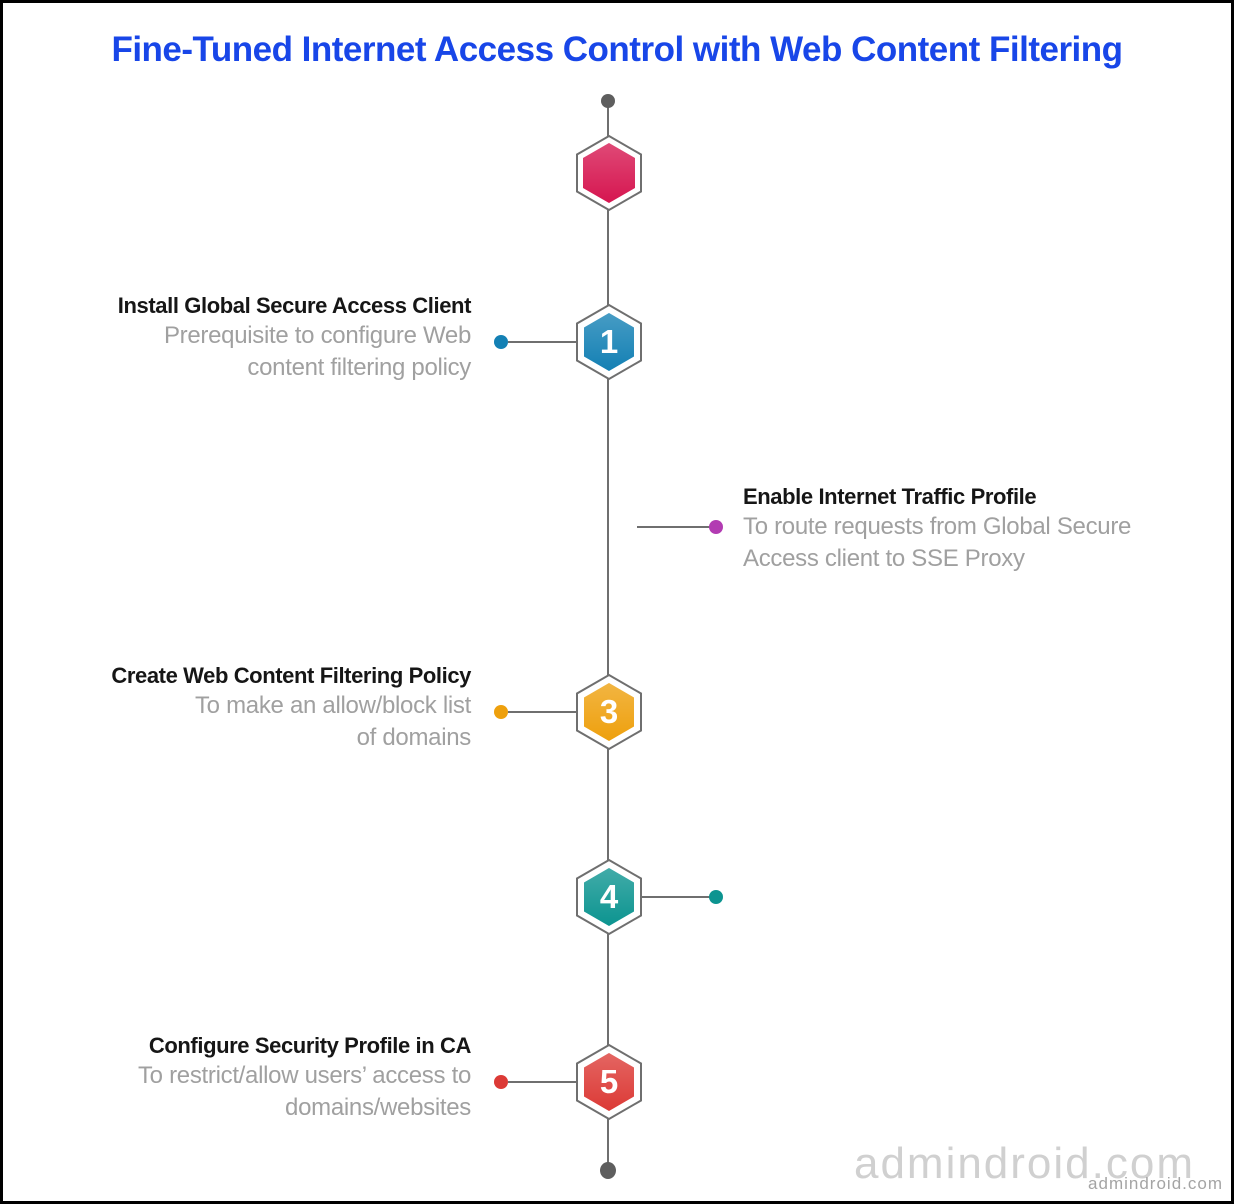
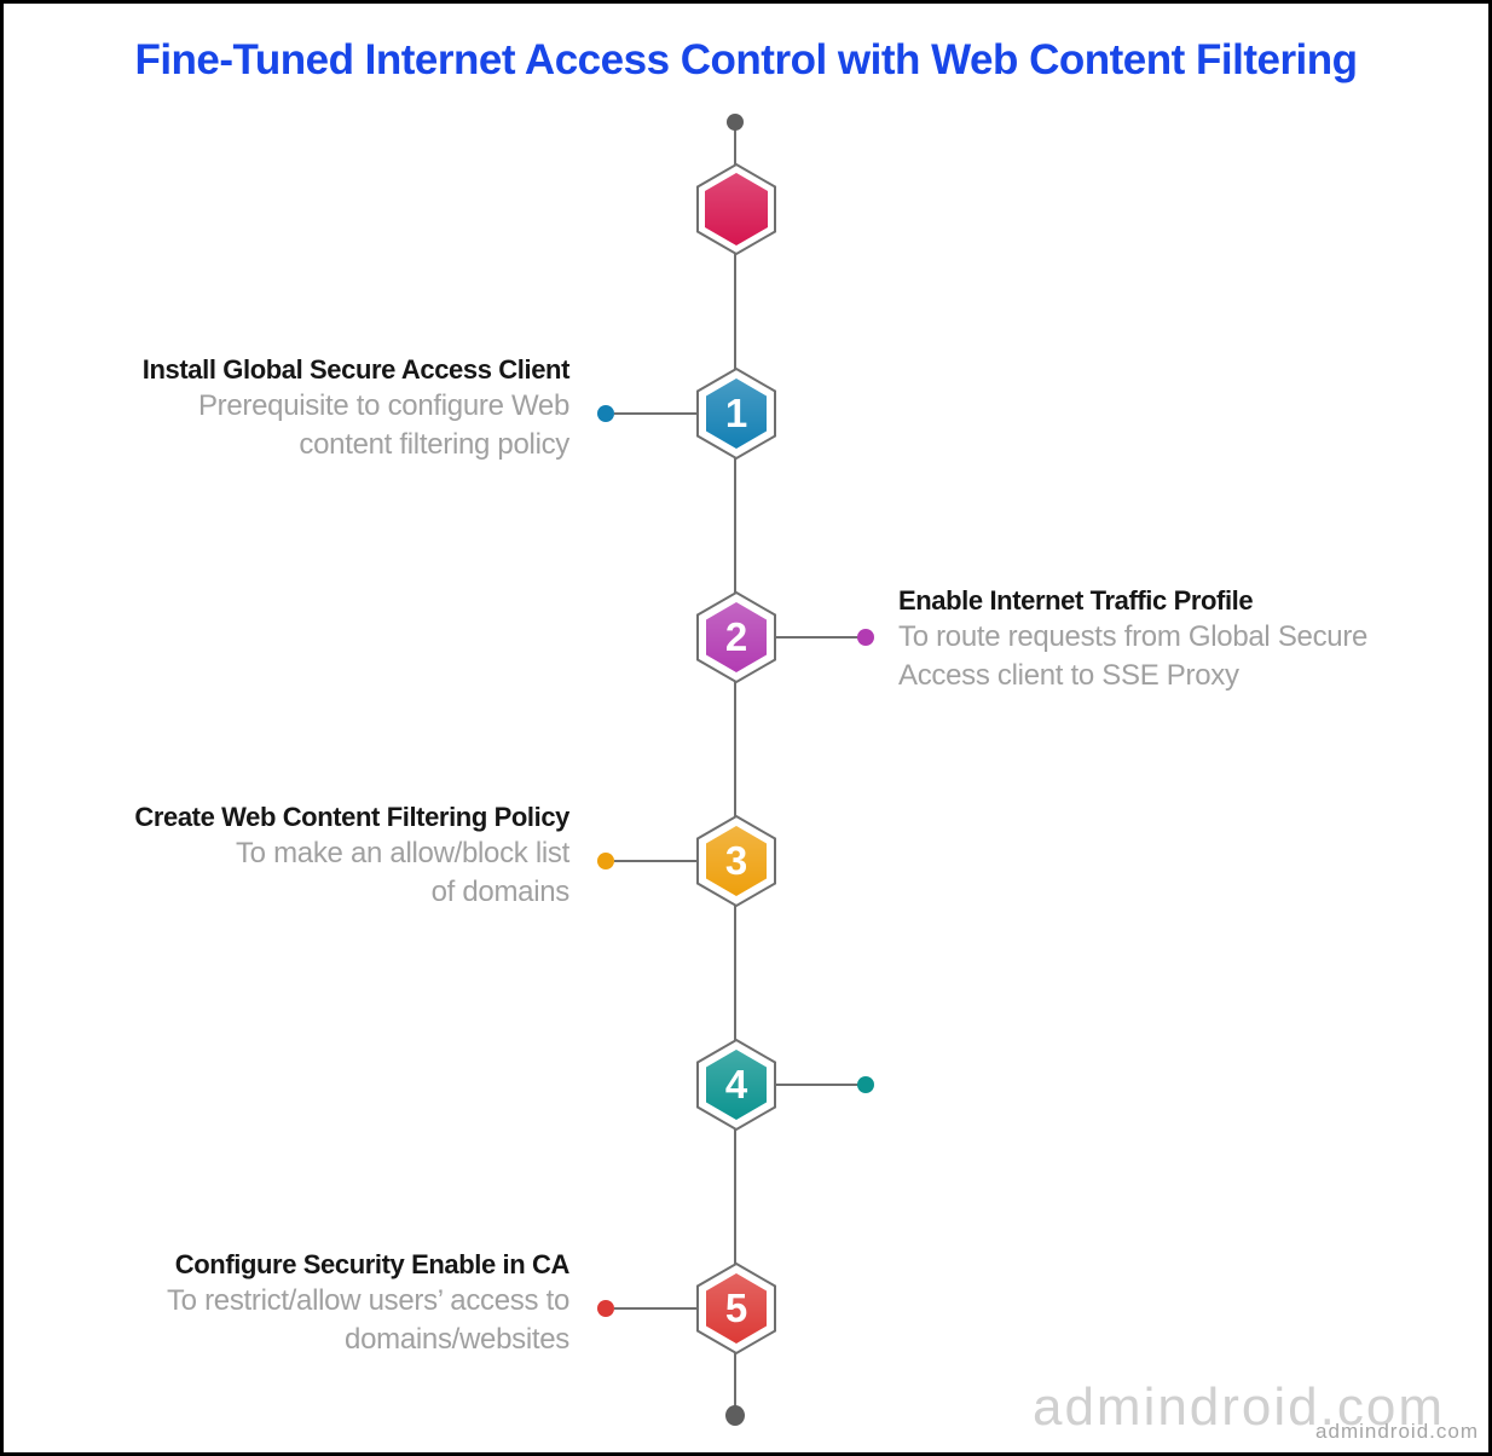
  Fine-Tuned Internet Access Control with Web Content Filtering
  1
  Install Global Secure Access Client
  Prerequisite to configure Web
  content filtering policy
+ 2
  Enable Internet Traffic Profile
  To route requests from Global Secure
  Access client to SSE Proxy
  3
  Create Web Content Filtering Policy
  To make an allow/block list
  of domains
  4
  5
- Configure Security Profile in CA
+ Configure Security Enable in CA
  To restrict/allow users’ access to
  domains/websites
  admindroid.com
  admindroid.com
